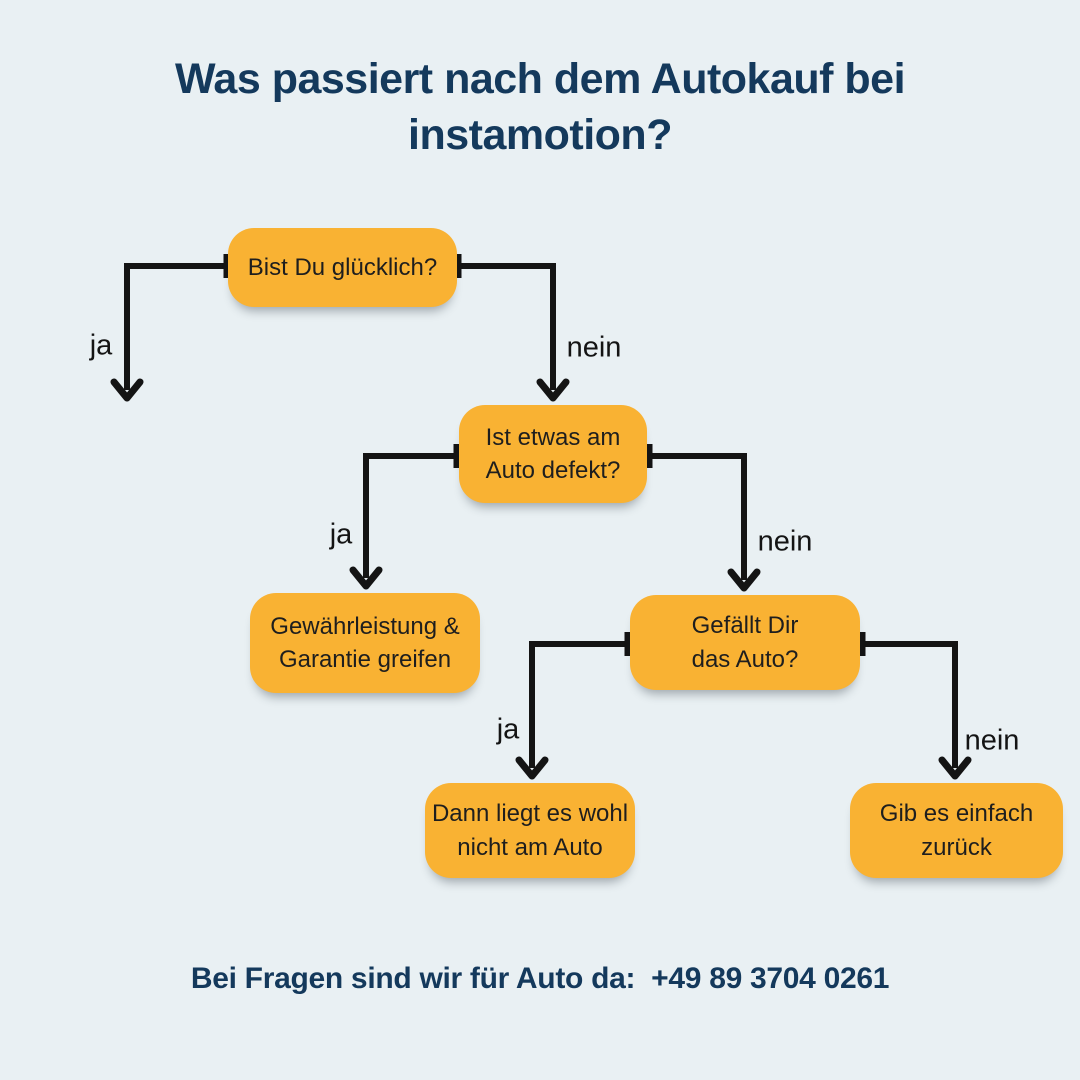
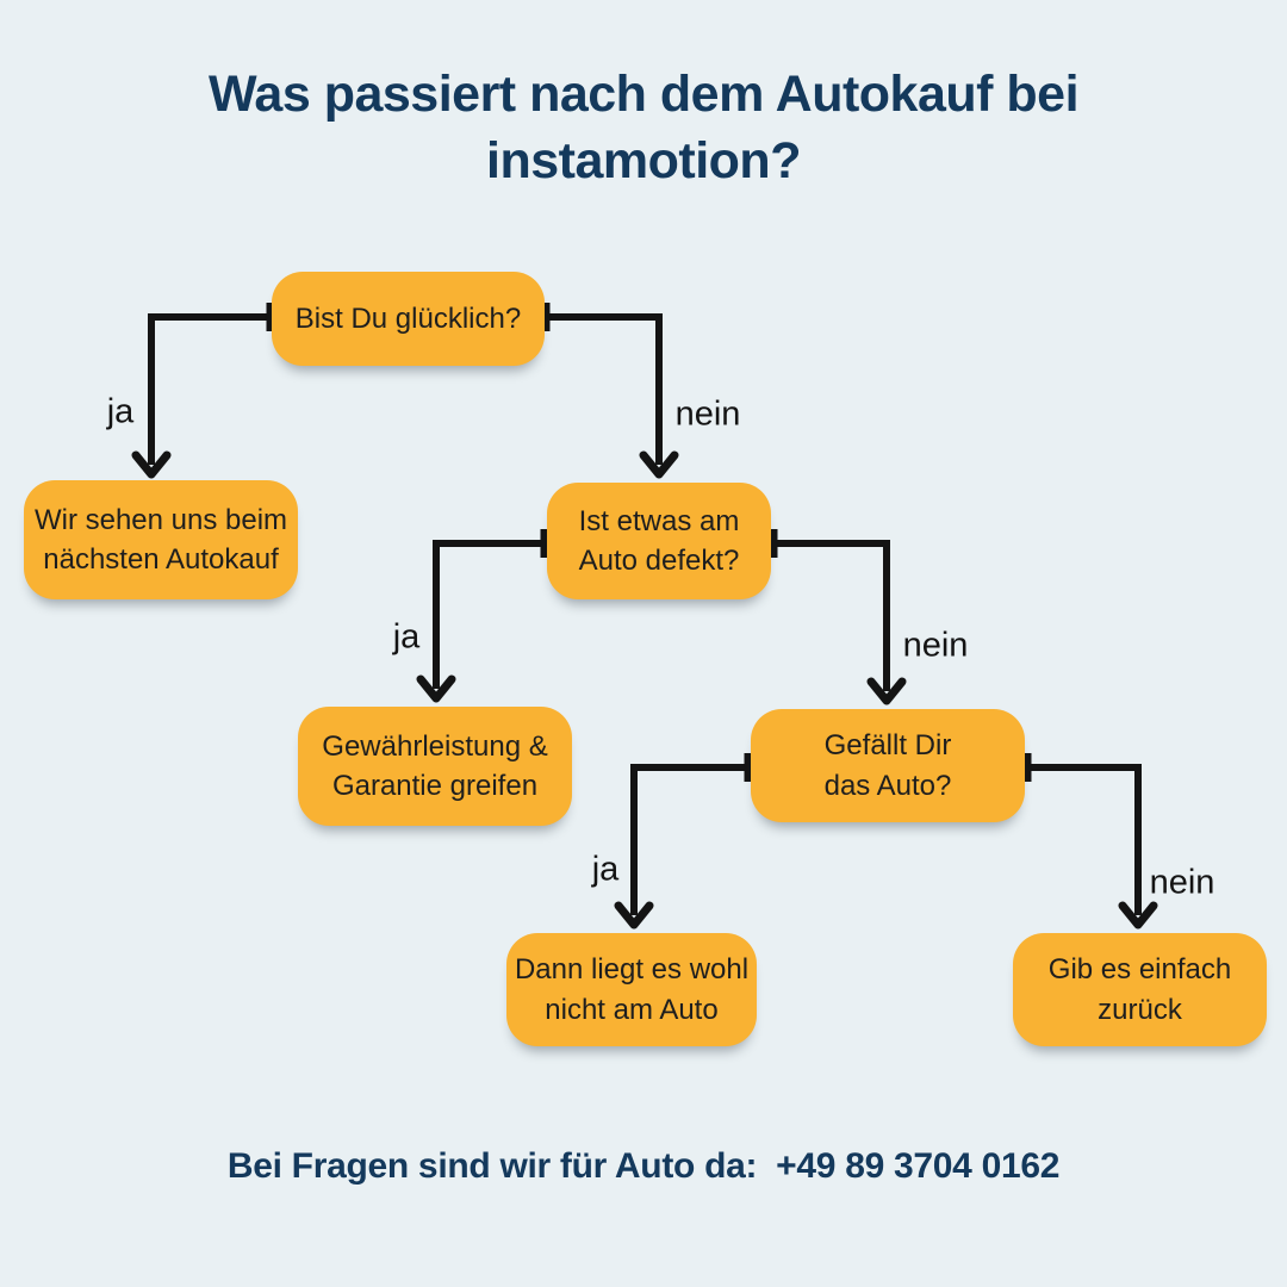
  Was passiert nach dem Autokauf bei
  instamotion?
  Bist Du glücklich?
+ Wir sehen uns beim
+ nächsten Autokauf
  Ist etwas am
  Auto defekt?
  Gewährleistung &
  Garantie greifen
  Gefällt Dir
  das Auto?
  Dann liegt es wohl
  nicht am Auto
  Gib es einfach
  zurück
  ja
  nein
  ja
  nein
  ja
  nein
  Bei Fragen sind wir für Auto da:
- +49 89 3704 0261
+ +49 89 3704 0162
